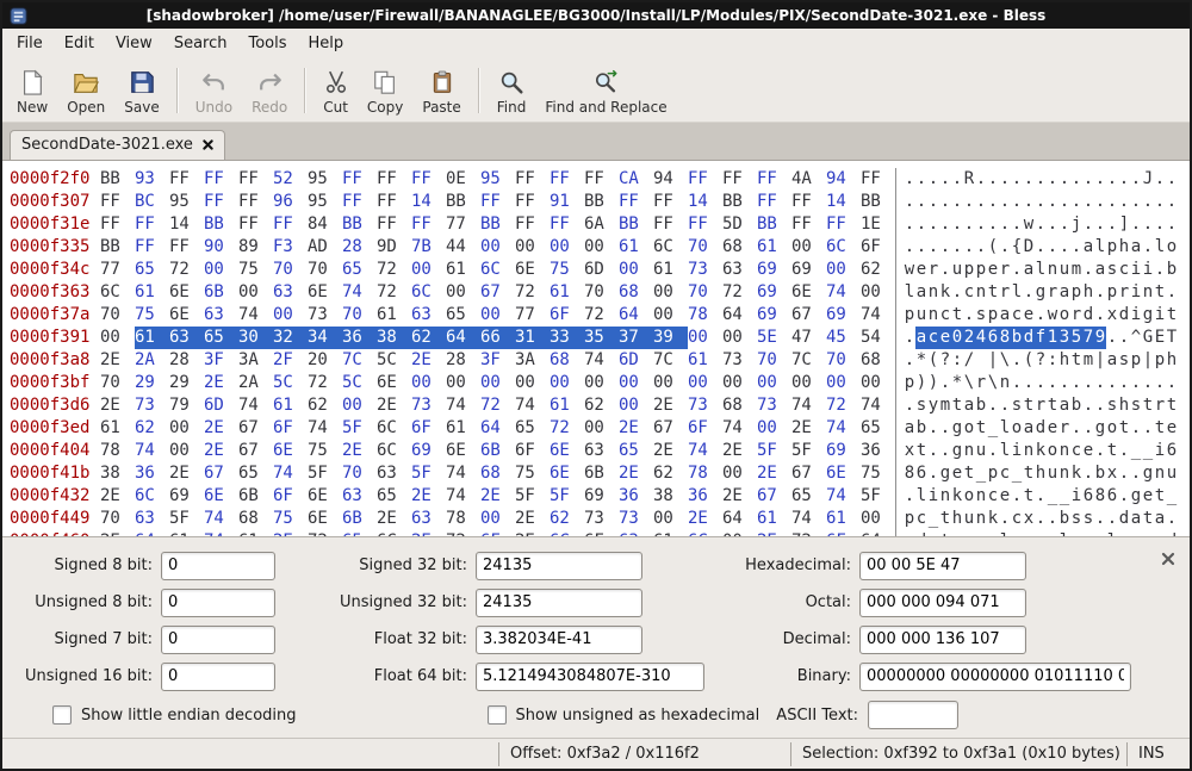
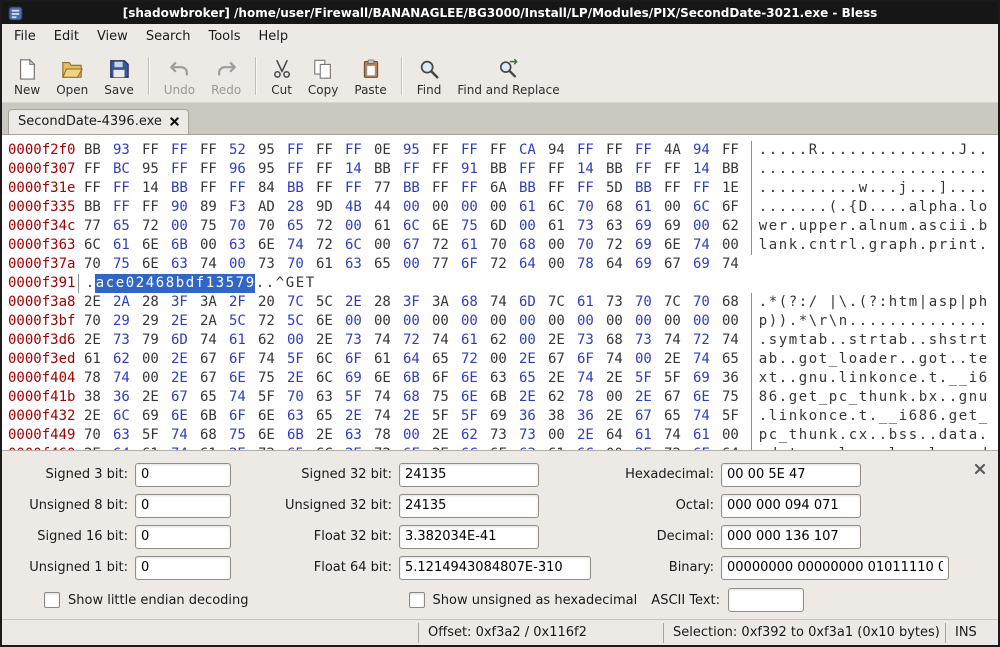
  [shadowbroker] /home/user/Firewall/BANANAGLEE/BG3000/Install/LP/Modules/PIX/SecondDate-3021.exe - Bless
  File
  Edit
  View
  Search
  Tools
  Help
  New
  Open
  Save
  Undo
  Redo
  Cut
  Copy
  Paste
  Find
  Find and Replace
- SecondDate-3021.exe
+ SecondDate-4396.exe
  0000f2f0
  BB 93 FF FF FF 52 95 FF FF FF 0E 95 FF FF FF CA 94 FF FF FF 4A 94 FF
  .....R..............J..
  0000f307
  FF BC 95 FF FF 96 95 FF FF 14 BB FF FF 91 BB FF FF 14 BB FF FF 14 BB
  .......................
  0000f31e
  FF FF 14 BB FF FF 84 BB FF FF 77 BB FF FF 6A BB FF FF 5D BB FF FF 1E
  ..........w...j...]....
  0000f335
- BB FF FF 90 89 F3 AD 28 9D 7B 44 00 00 00 00 61 6C 70 68 61 00 6C 6F
+ BB FF FF 90 89 F3 AD 28 9D 4B 44 00 00 00 00 61 6C 70 68 61 00 6C 6F
  .......(.{D....alpha.lo
  0000f34c
  77 65 72 00 75 70 70 65 72 00 61 6C 6E 75 6D 00 61 73 63 69 69 00 62
  wer.upper.alnum.ascii.b
  0000f363
  6C 61 6E 6B 00 63 6E 74 72 6C 00 67 72 61 70 68 00 70 72 69 6E 74 00
  lank.cntrl.graph.print.
  0000f37a
  70 75 6E 63 74 00 73 70 61 63 65 00 77 6F 72 64 00 78 64 69 67 69 74
- punct.space.word.xdigit
  0000f391
- 00 61 63 65 30 32 34 36 38 62 64 66 31 33 35 37 39 00 00 5E 47 45 54
  .ace02468bdf13579..^GET
  0000f3a8
  2E 2A 28 3F 3A 2F 20 7C 5C 2E 28 3F 3A 68 74 6D 7C 61 73 70 7C 70 68
  .*(?:/ |\.(?:htm|asp|ph
  0000f3bf
  70 29 29 2E 2A 5C 72 5C 6E 00 00 00 00 00 00 00 00 00 00 00 00 00 00
  p)).*\r\n..............
  0000f3d6
  2E 73 79 6D 74 61 62 00 2E 73 74 72 74 61 62 00 2E 73 68 73 74 72 74
  .symtab..strtab..shstrt
  0000f3ed
  61 62 00 2E 67 6F 74 5F 6C 6F 61 64 65 72 00 2E 67 6F 74 00 2E 74 65
  ab..got_loader..got..te
  0000f404
  78 74 00 2E 67 6E 75 2E 6C 69 6E 6B 6F 6E 63 65 2E 74 2E 5F 5F 69 36
  xt..gnu.linkonce.t.__i6
  0000f41b
  38 36 2E 67 65 74 5F 70 63 5F 74 68 75 6E 6B 2E 62 78 00 2E 67 6E 75
  86.get_pc_thunk.bx..gnu
  0000f432
  2E 6C 69 6E 6B 6F 6E 63 65 2E 74 2E 5F 5F 69 36 38 36 2E 67 65 74 5F
  .linkonce.t.__i686.get_
  0000f449
  70 63 5F 74 68 75 6E 6B 2E 63 78 00 2E 62 73 73 00 2E 64 61 74 61 00
  pc_thunk.cx..bss..data.
- Signed 8 bit:
+ Signed 3 bit:
  0
  Signed 32 bit:
  24135
  Hexadecimal:
  00 00 5E 47
  Unsigned 8 bit:
  0
  Unsigned 32 bit:
  24135
  Octal:
  000 000 094 071
- Signed 7 bit:
+ Signed 16 bit:
  0
  Float 32 bit:
  3.382034E-41
  Decimal:
  000 000 136 107
- Unsigned 16 bit:
+ Unsigned 1 bit:
  0
  Float 64 bit:
  5.1214943084807E-310
  Binary:
  00000000 00000000 01011110 0
  Show little endian decoding
  Show unsigned as hexadecimal
  ASCII Text:
  Offset: 0xf3a2 / 0x116f2
  Selection: 0xf392 to 0xf3a1 (0x10 bytes)
  INS
